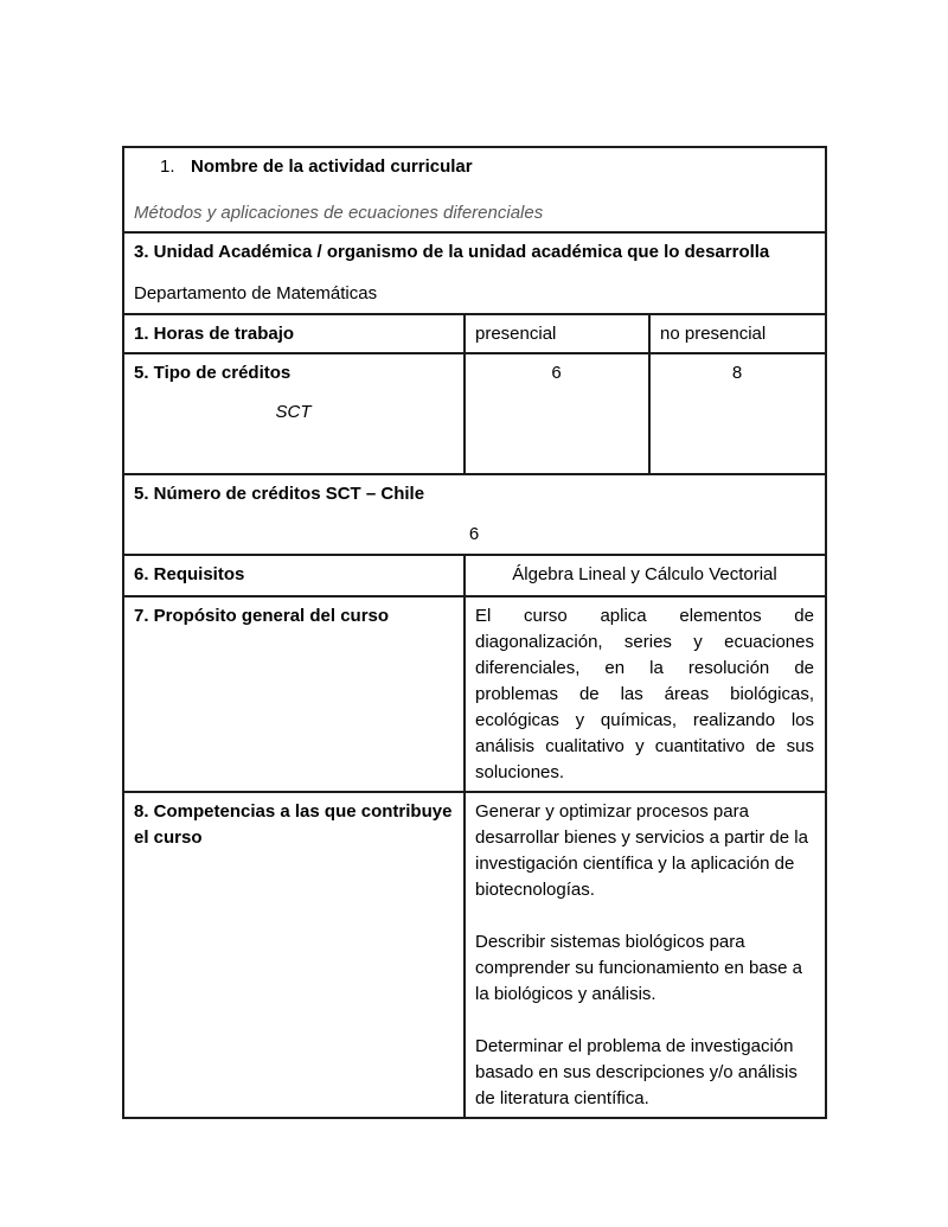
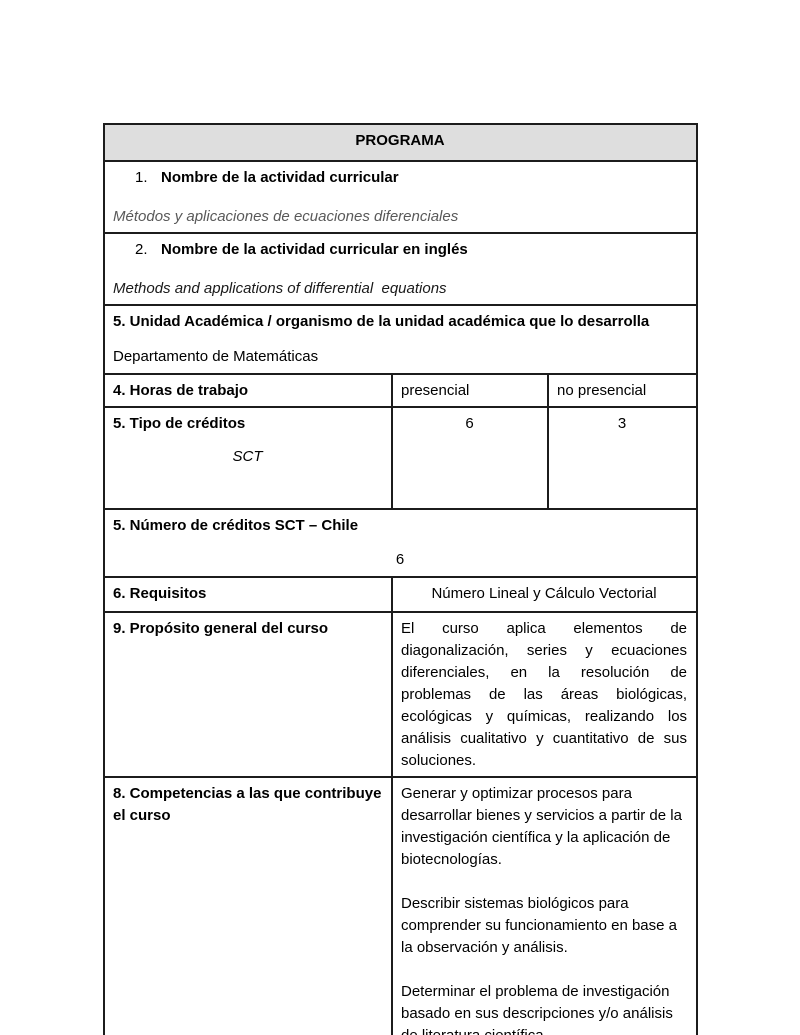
+ PROGRAMA
  1. Nombre de la actividad curricular Métodos y aplicaciones de ecuaciones diferenciales
+ 2. Nombre de la actividad curricular en inglés Methods and applications of differential equations
- 3. Unidad Académica / organismo de la unidad académica que lo desarrolla Departamento de Matemáticas
+ 5. Unidad Académica / organismo de la unidad académica que lo desarrolla Departamento de Matemáticas
- 1. Horas de trabajo	presencial	no presencial
+ 4. Horas de trabajo	presencial	no presencial
- 5. Tipo de créditos SCT	6	8
+ 5. Tipo de créditos SCT	6	3
  5. Número de créditos SCT – Chile 6
- 6. Requisitos	Álgebra Lineal y Cálculo Vectorial
+ 6. Requisitos	Número Lineal y Cálculo Vectorial
- 7. Propósito general del curso	El curso aplica elementos de diagonalización, series y ecuaciones diferenciales, en la resolución de problemas de las áreas biológicas, ecológicas y químicas, realizando los análisis cualitativo y cuantitativo de sus soluciones.
+ 9. Propósito general del curso	El curso aplica elementos de diagonalización, series y ecuaciones diferenciales, en la resolución de problemas de las áreas biológicas, ecológicas y químicas, realizando los análisis cualitativo y cuantitativo de sus soluciones.
- 8. Competencias a las que contribuye el curso	Generar y optimizar procesos para desarrollar bienes y servicios a partir de la investigación científica y la aplicación de biotecnologías. Describir sistemas biológicos para comprender su funcionamiento en base a la biológicos y análisis. Determinar el problema de investigación basado en sus descripciones y/o análisis de literatura científica.
+ 8. Competencias a las que contribuye el curso	Generar y optimizar procesos para desarrollar bienes y servicios a partir de la investigación científica y la aplicación de biotecnologías. Describir sistemas biológicos para comprender su funcionamiento en base a la observación y análisis. Determinar el problema de investigación basado en sus descripciones y/o análisis
